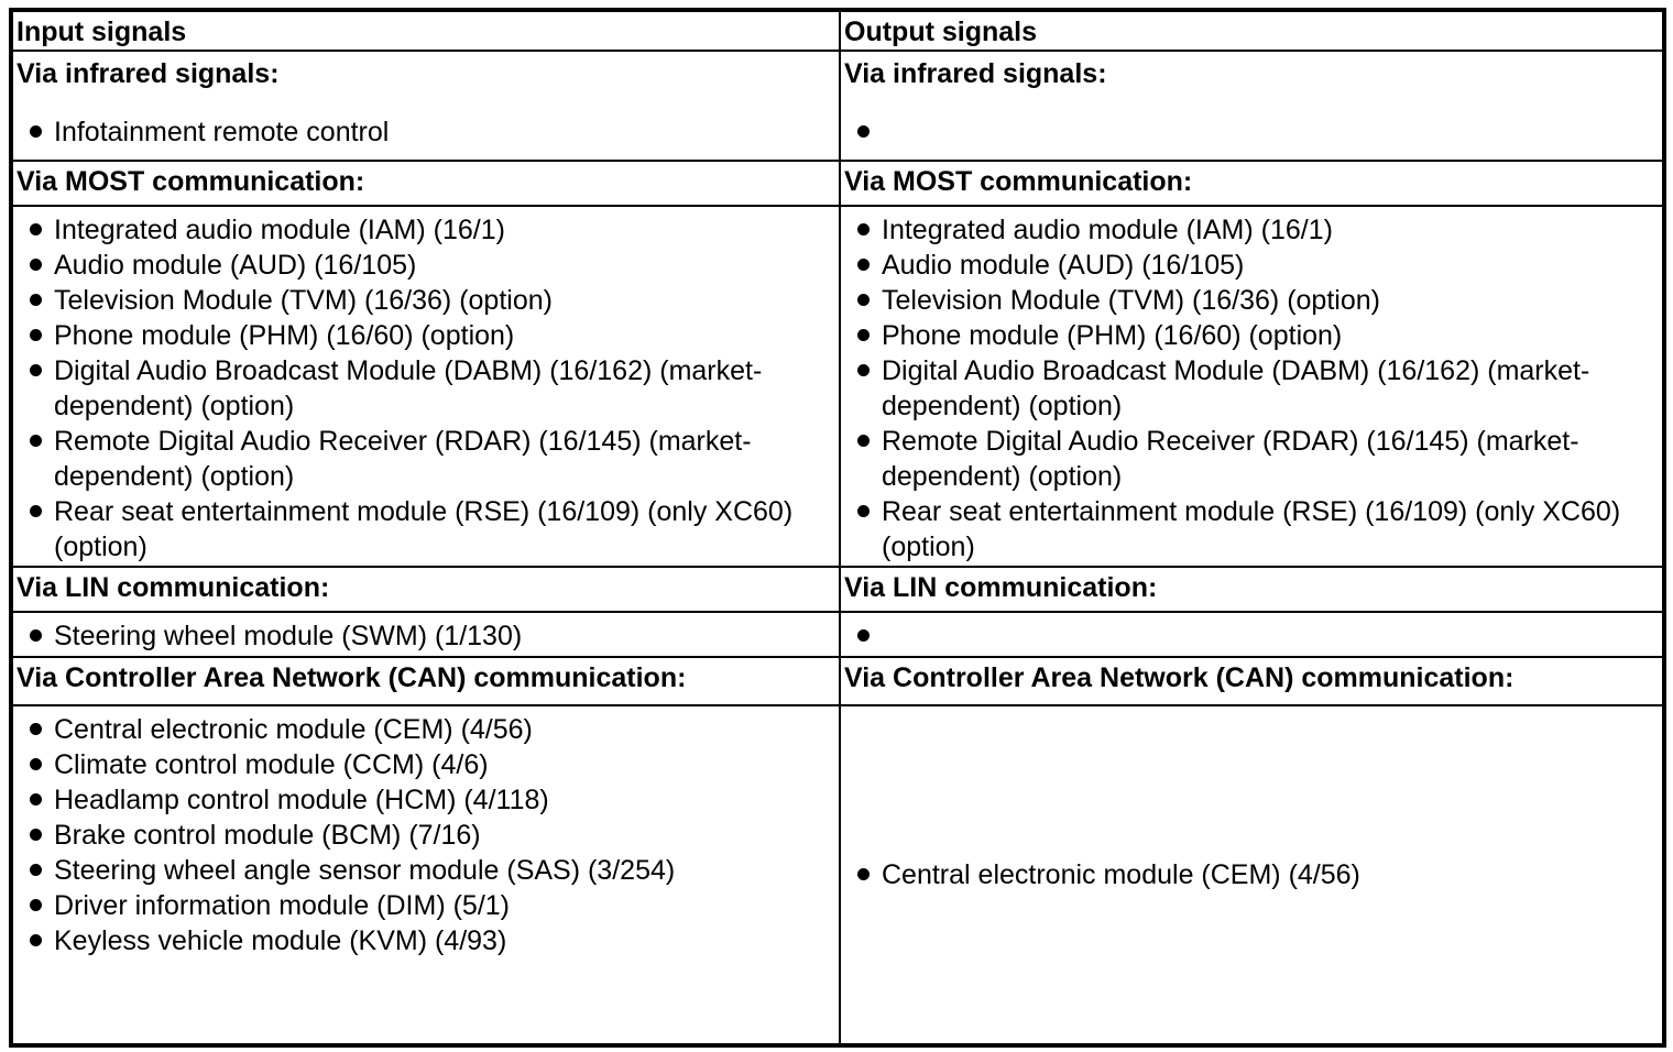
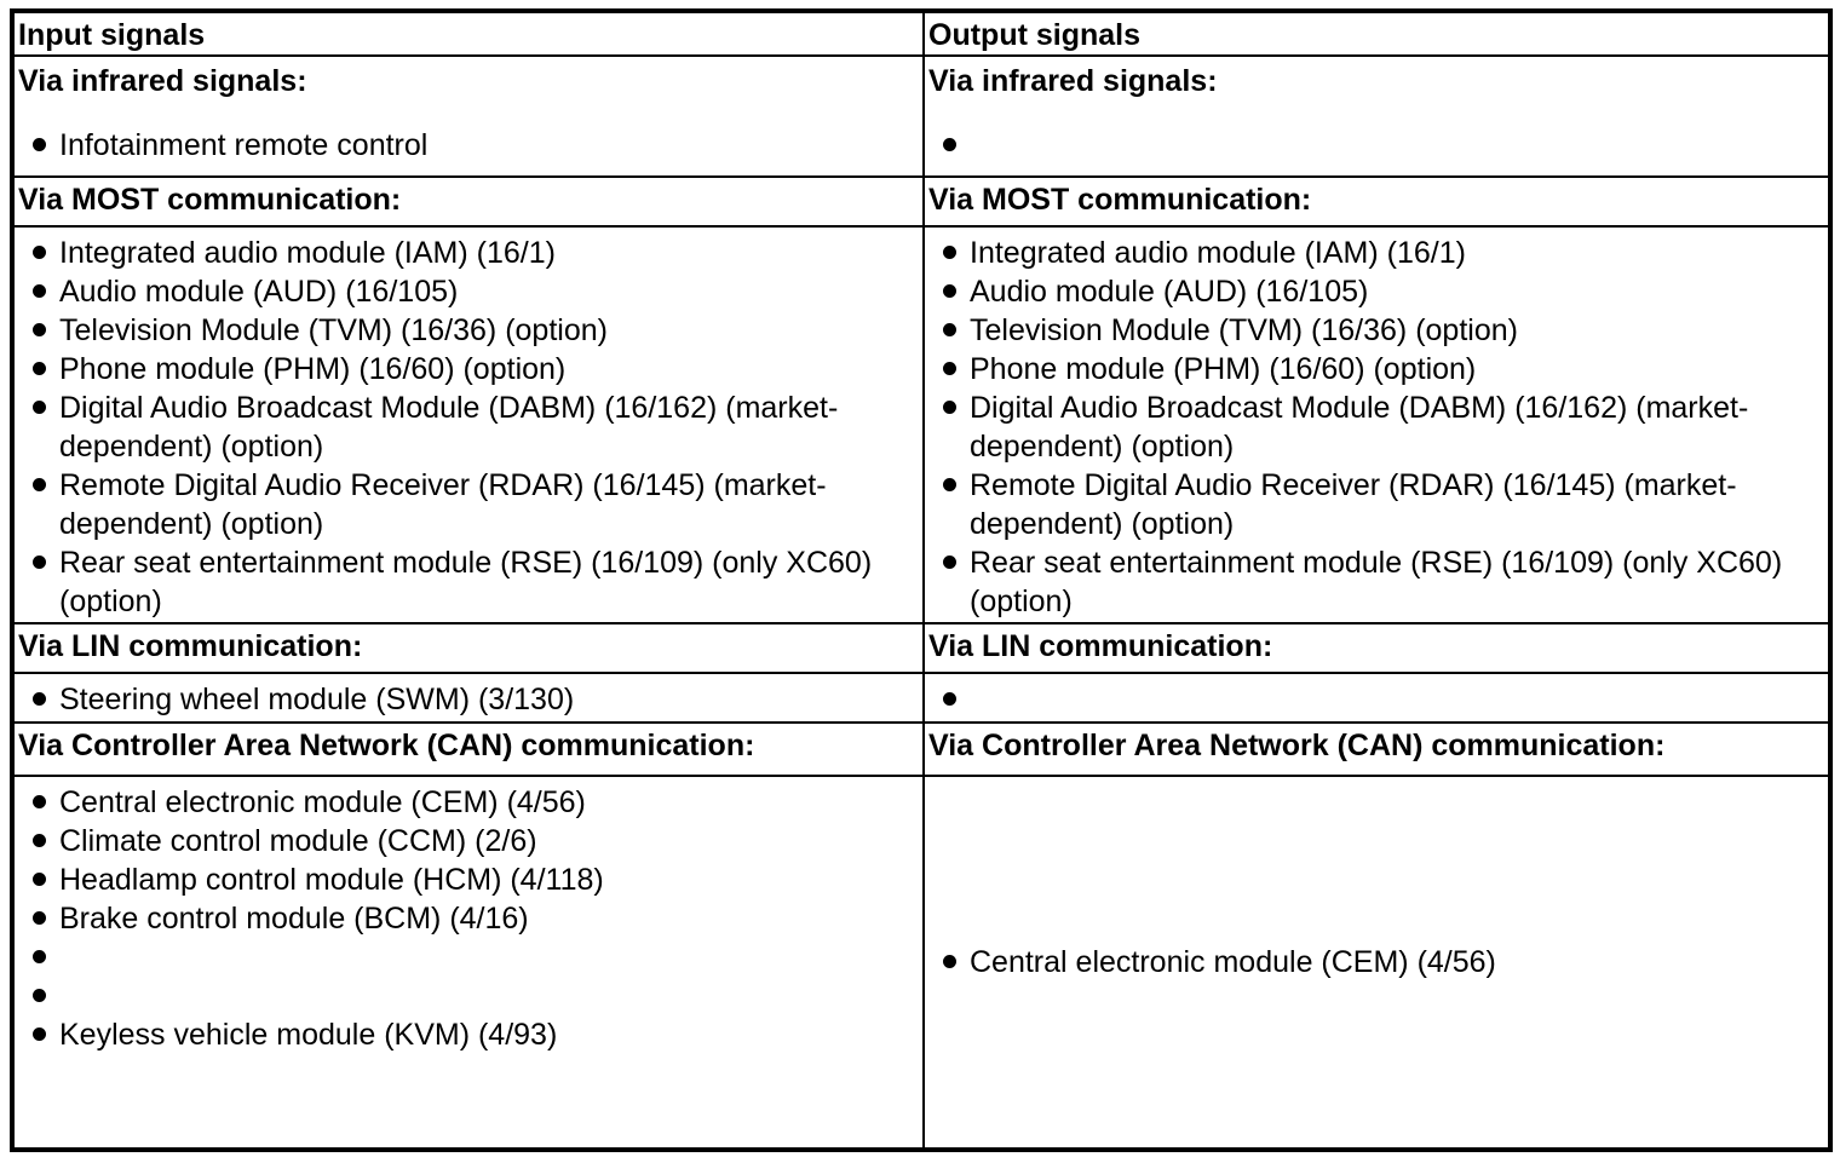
  Input signals
  Output signals
  Via infrared signals:
  Infotainment remote control
  Via infrared signals:
  Via MOST communication:
  Via MOST communication:
  Integrated audio module (IAM) (16/1)
  Audio module (AUD) (16/105)
  Television Module (TVM) (16/36) (option)
  Phone module (PHM) (16/60) (option)
  Digital Audio Broadcast Module (DABM) (16/162) (market-dependent) (option)
  Remote Digital Audio Receiver (RDAR) (16/145) (market-dependent) (option)
  Rear seat entertainment module (RSE) (16/109) (only XC60) (option)
  Integrated audio module (IAM) (16/1)
  Audio module (AUD) (16/105)
  Television Module (TVM) (16/36) (option)
  Phone module (PHM) (16/60) (option)
  Digital Audio Broadcast Module (DABM) (16/162) (market-dependent) (option)
  Remote Digital Audio Receiver (RDAR) (16/145) (market-dependent) (option)
  Rear seat entertainment module (RSE) (16/109) (only XC60) (option)
  Via LIN communication:
  Via LIN communication:
- Steering wheel module (SWM) (1/130)
+ Steering wheel module (SWM) (3/130)
  Via Controller Area Network (CAN) communication:
  Via Controller Area Network (CAN) communication:
  Central electronic module (CEM) (4/56)
- Climate control module (CCM) (4/6)
+ Climate control module (CCM) (2/6)
  Headlamp control module (HCM) (4/118)
- Brake control module (BCM) (7/16)
+ Brake control module (BCM) (4/16)
- Steering wheel angle sensor module (SAS) (3/254)
- Driver information module (DIM) (5/1)
  Keyless vehicle module (KVM) (4/93)
  Central electronic module (CEM) (4/56)
